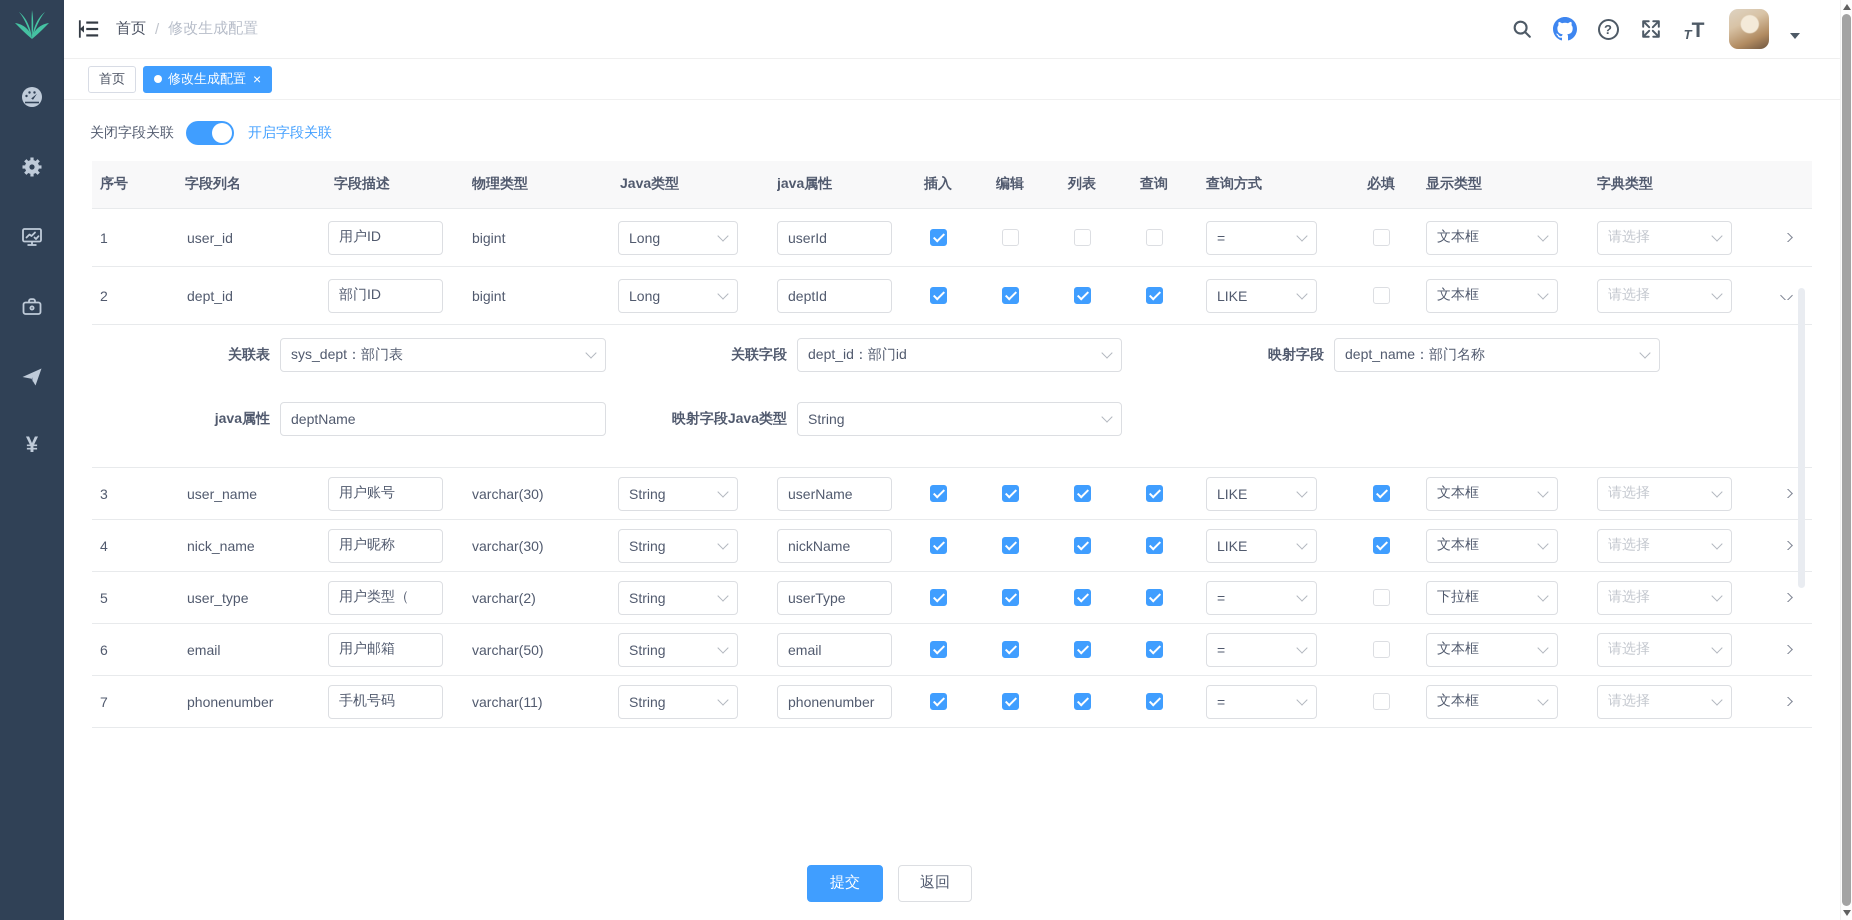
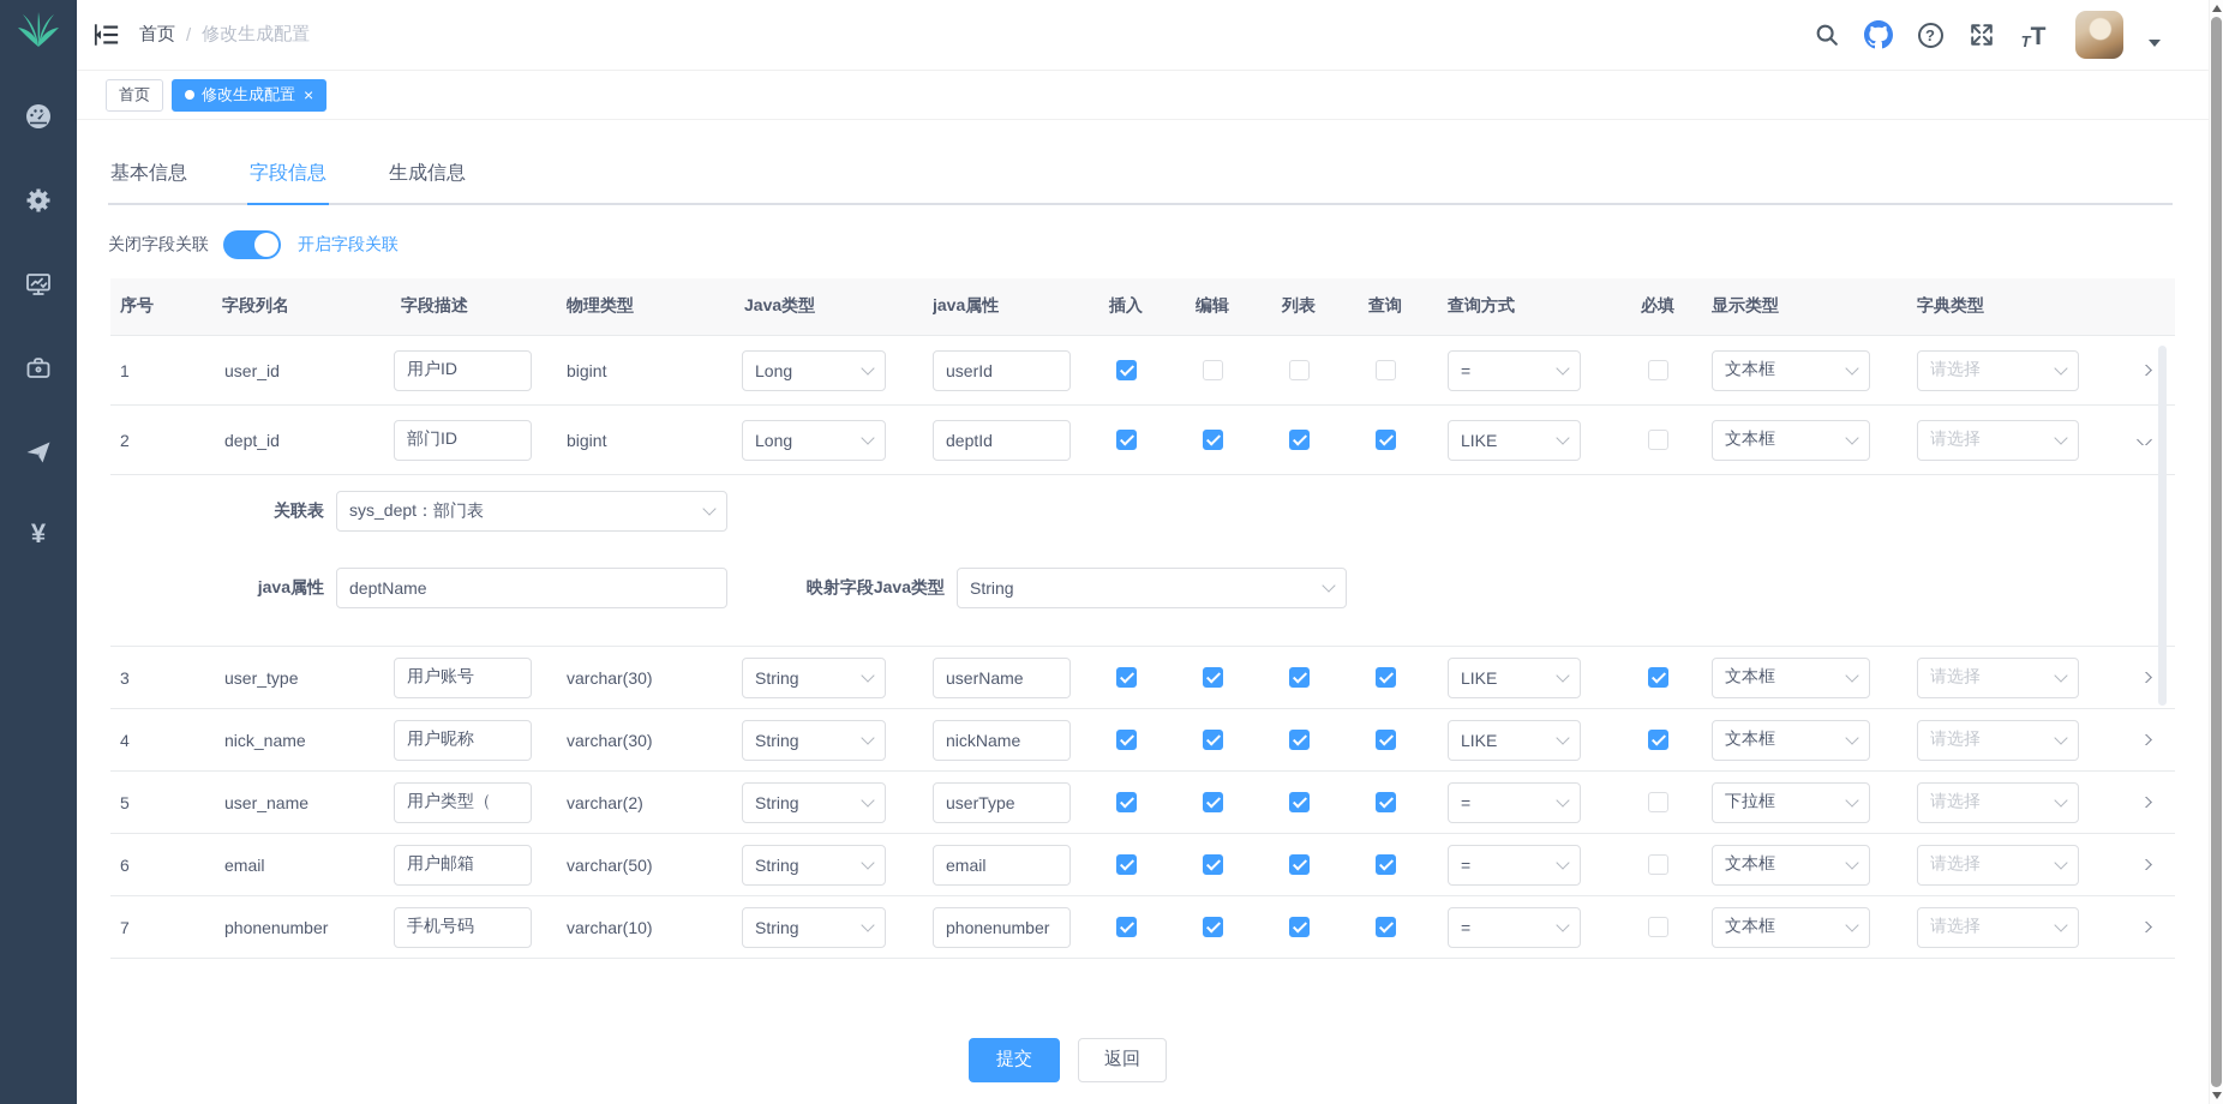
  ¥
  首页
  /
  修改生成配置
  ?
  T
  T
  首页
  修改生成配置
  ×
+ 基本信息
+ 字段信息
+ 生成信息
  关闭字段关联
  开启字段关联
  序号
  字段列名
  字段描述
  物理类型
  Java类型
  java属性
  插入
  编辑
  列表
  查询
  查询方式
  必填
  显示类型
  字典类型
  1
  user_id
  用户ID
  bigint
  Long
  userId
  =
  文本框
  请选择
  2
  dept_id
  部门ID
  bigint
  Long
  deptId
  LIKE
  文本框
  请选择
  关联表
  sys_dept：部门表
- 关联字段
- dept_id：部门id
- 映射字段
- dept_name：部门名称
  java属性
  deptName
  映射字段Java类型
  String
  3
- user_name
+ user_type
  用户账号
  varchar(30)
  String
  userName
  LIKE
  文本框
  请选择
  4
  nick_name
  用户昵称
  varchar(30)
  String
  nickName
  LIKE
  文本框
  请选择
  5
- user_type
+ user_name
  用户类型（
  varchar(2)
  String
  userType
  =
  下拉框
  请选择
  6
  email
  用户邮箱
  varchar(50)
  String
  email
  =
  文本框
  请选择
  7
  phonenumber
  手机号码
- varchar(11)
+ varchar(10)
  String
  phonenumber
  =
  文本框
  请选择
  提交
  返回
